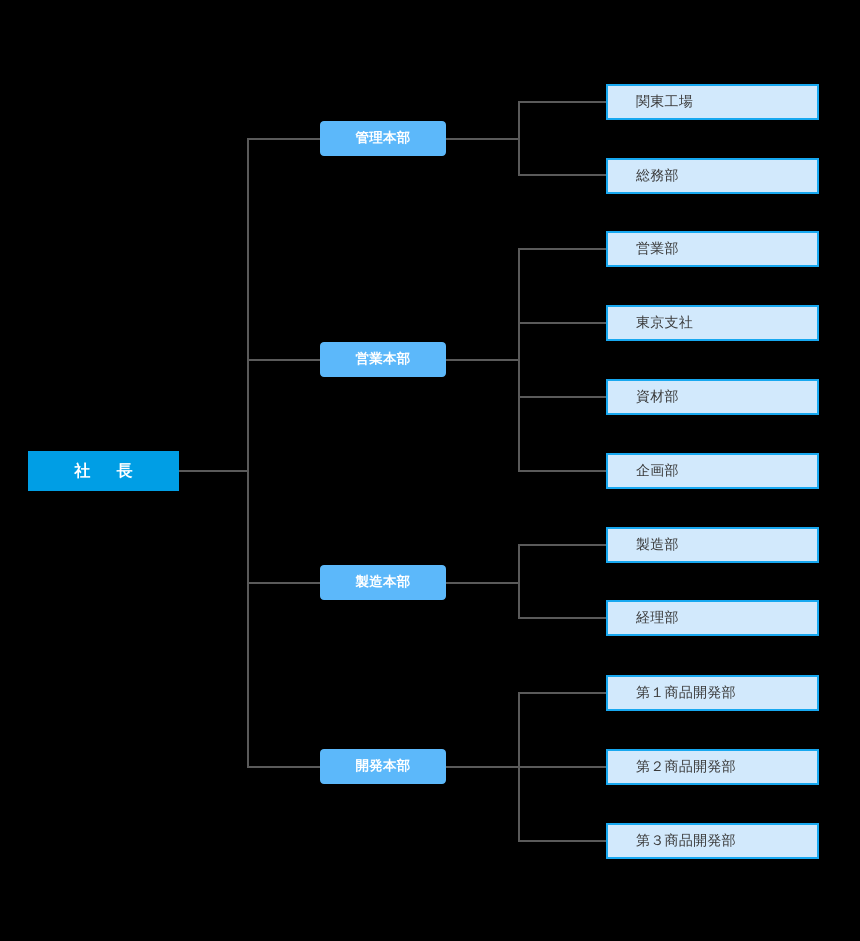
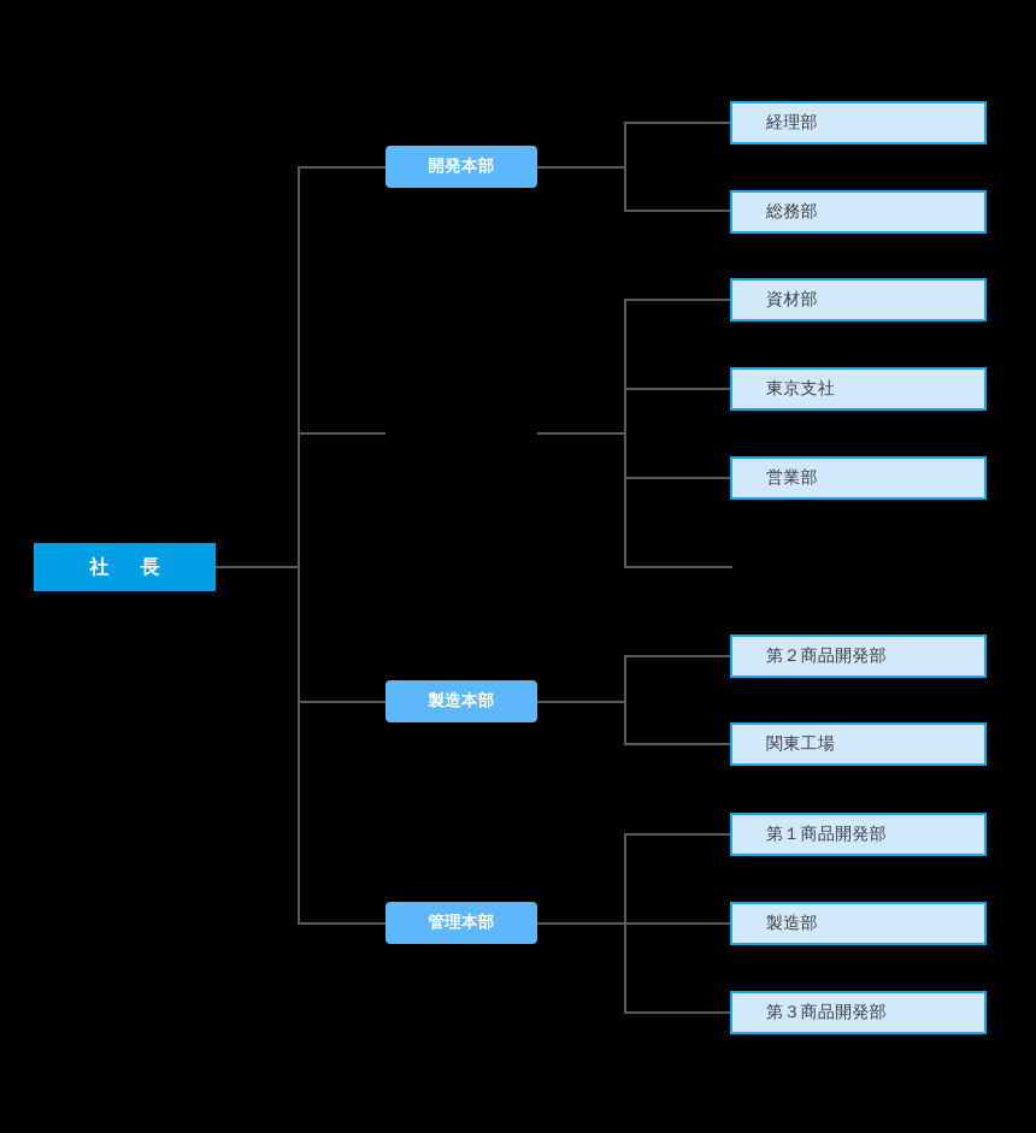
  社 長
- 管理本部
+ 開発本部
- 営業本部
  製造本部
- 開発本部
+ 管理本部
- 関東工場
+ 経理部
  総務部
- 営業部
+ 資材部
  東京支社
- 資材部
+ 営業部
- 企画部
- 製造部
+ 第２商品開発部
- 経理部
+ 関東工場
  第１商品開発部
- 第２商品開発部
+ 製造部
  第３商品開発部
